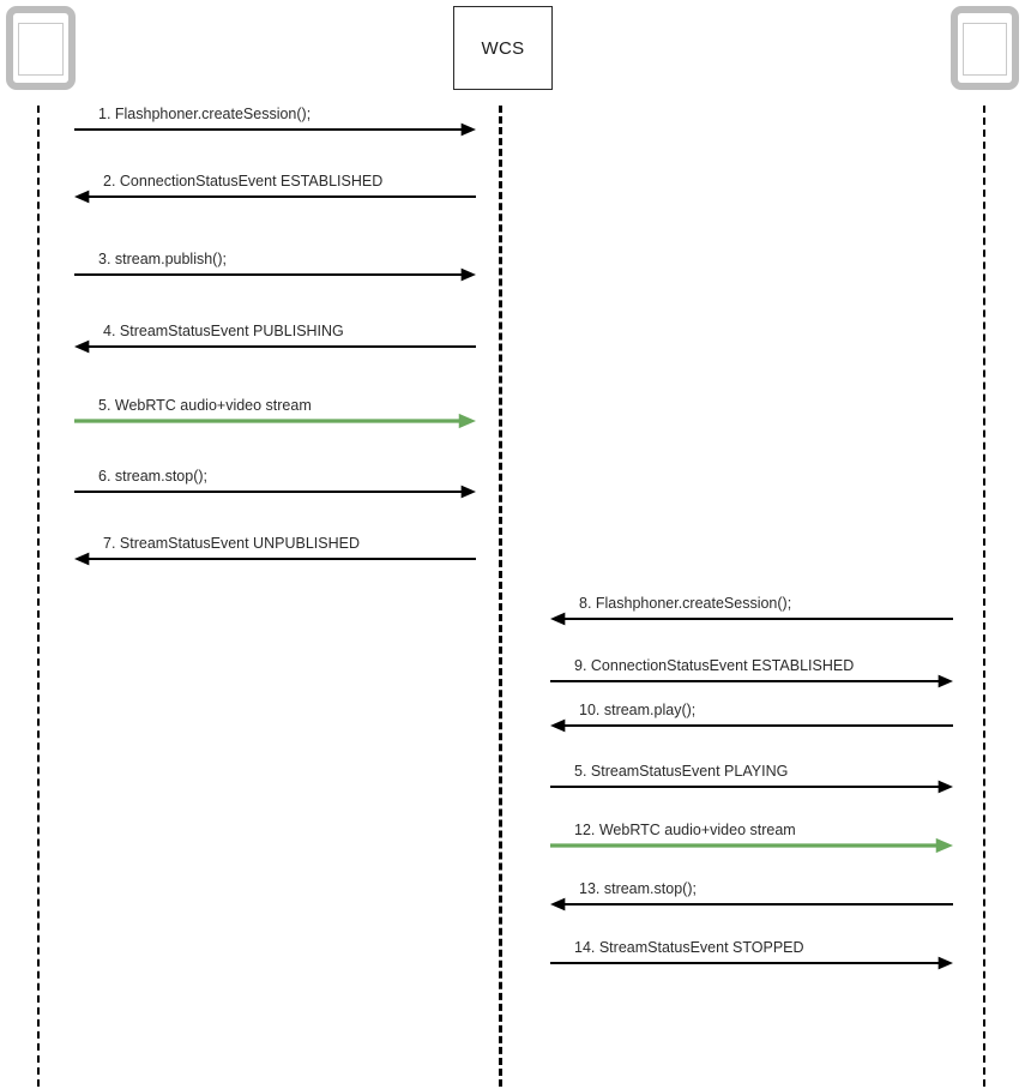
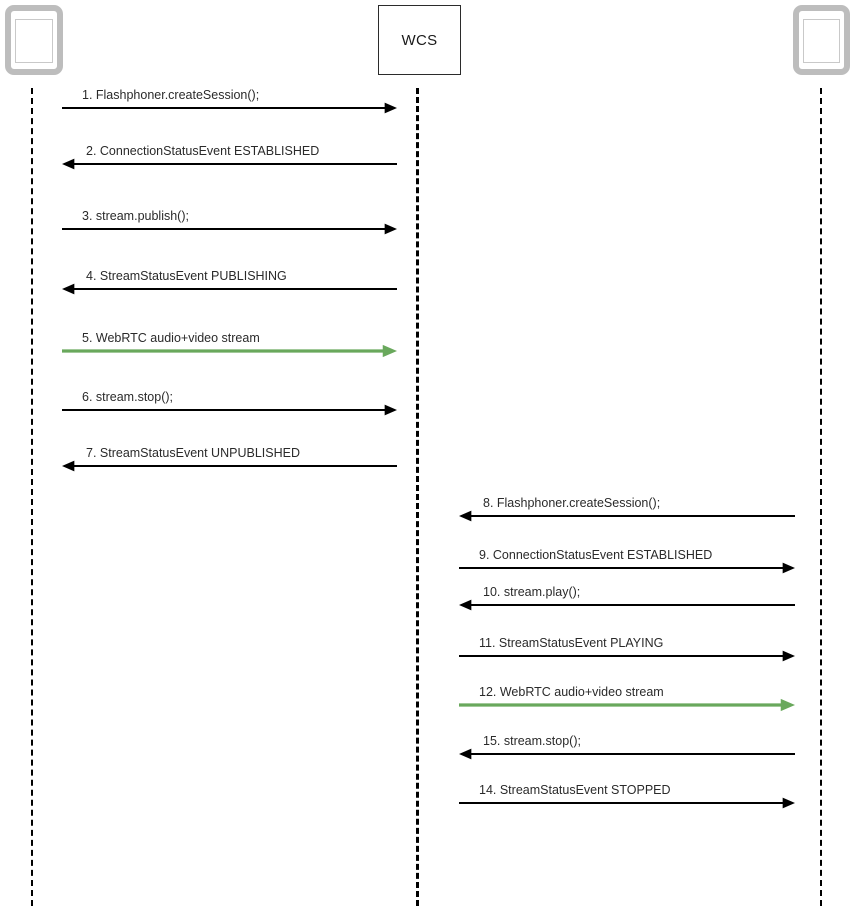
  WCS
  1. Flashphoner.createSession();
  2. ConnectionStatusEvent ESTABLISHED
  3. stream.publish();
  4. StreamStatusEvent PUBLISHING
  5. WebRTC audio+video stream
  6. stream.stop();
  7. StreamStatusEvent UNPUBLISHED
  8. Flashphoner.createSession();
  9. ConnectionStatusEvent ESTABLISHED
  10. stream.play();
- 5. StreamStatusEvent PLAYING
+ 11. StreamStatusEvent PLAYING
  12. WebRTC audio+video stream
- 13. stream.stop();
+ 15. stream.stop();
  14. StreamStatusEvent STOPPED
